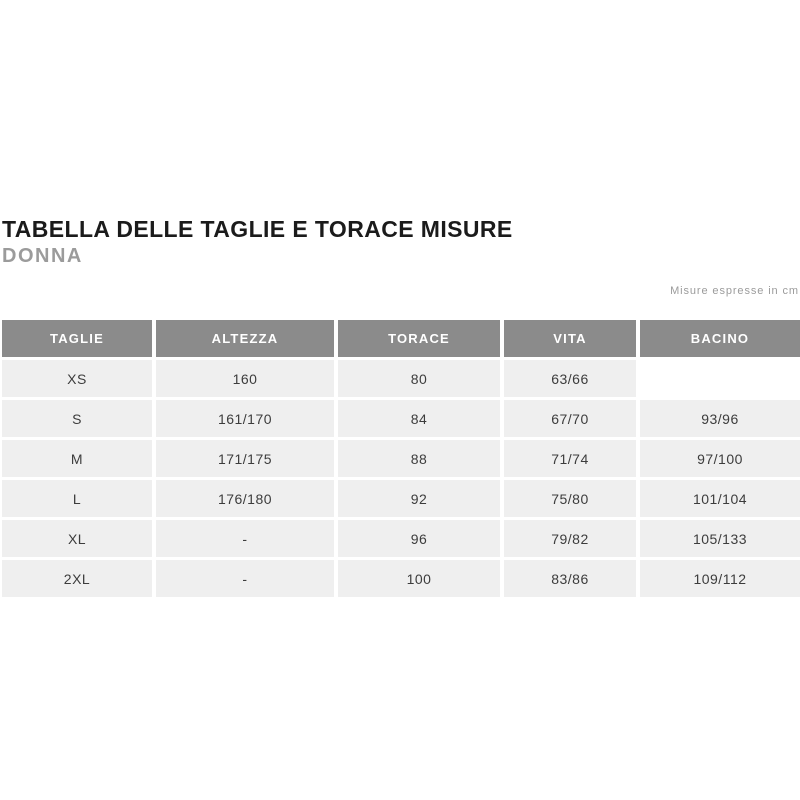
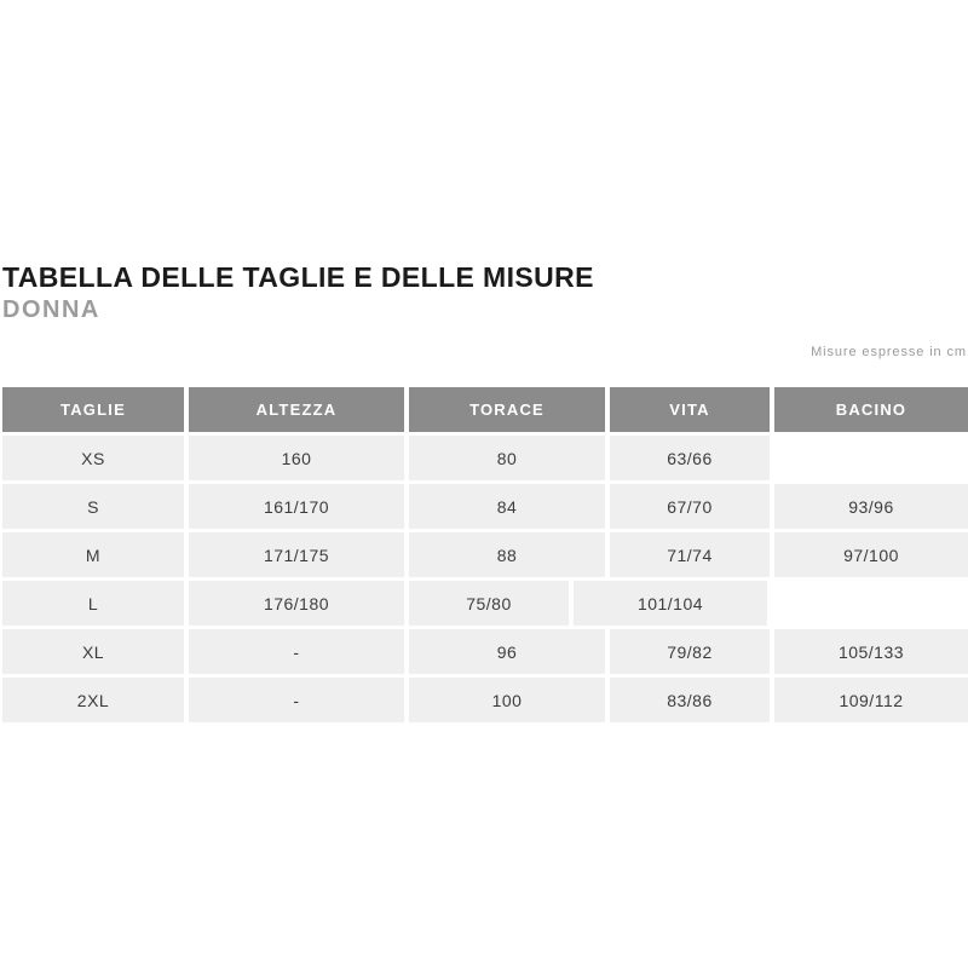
- TABELLA DELLE TAGLIE E TORACE MISURE
+ TABELLA DELLE TAGLIE E DELLE MISURE
  DONNA
  Misure espresse in cm
  TAGLIE
  ALTEZZA
  TORACE
  VITA
  BACINO
  XS
  160
  80
  63/66
  S
  161/170
  84
  67/70
  93/96
  M
  171/175
  88
  71/74
  97/100
  L
  176/180
- 92
  75/80
  101/104
  XL
  -
  96
  79/82
  105/133
  2XL
  -
  100
  83/86
  109/112
